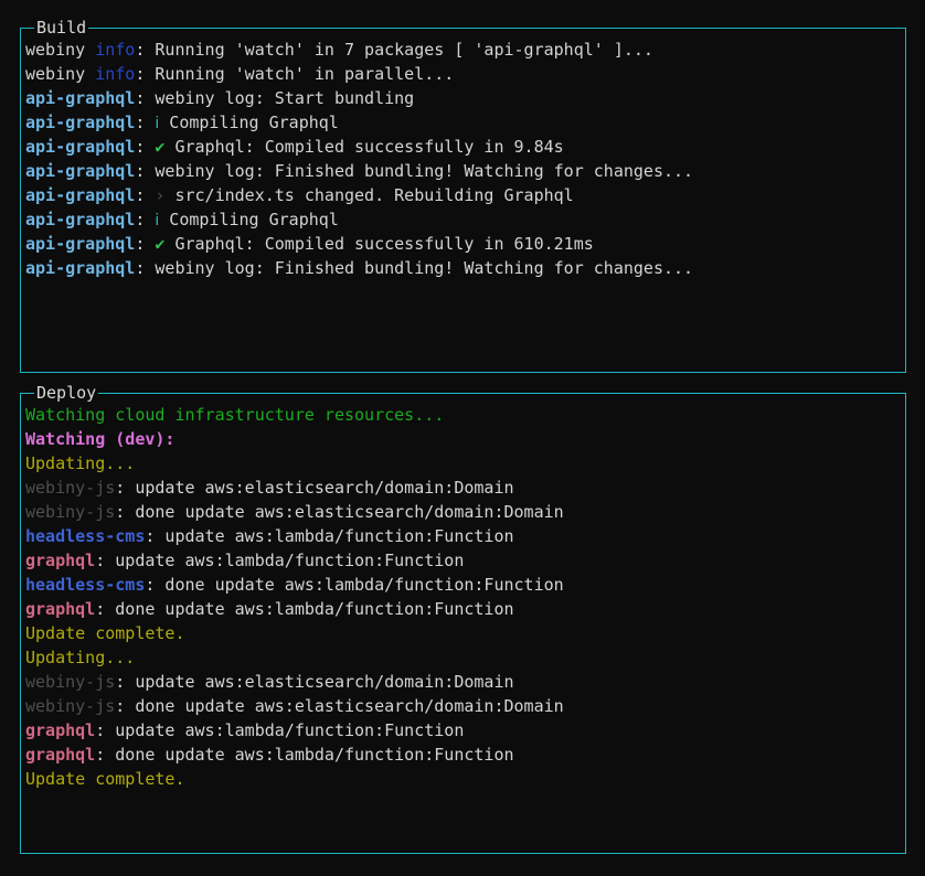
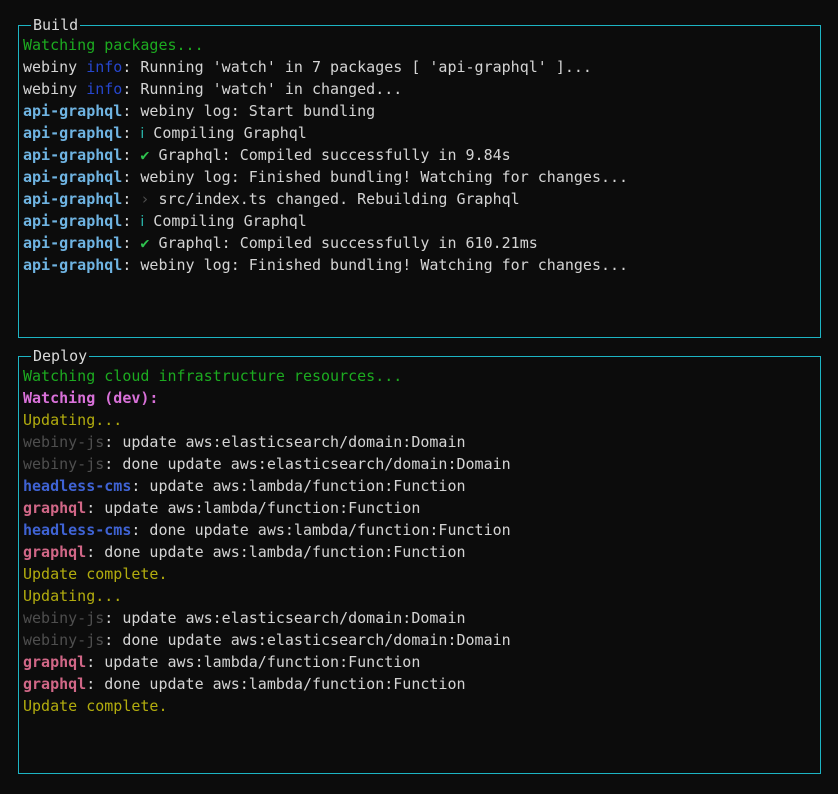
  Build
+ Watching packages...
  webiny info: Running 'watch' in 7 packages [ 'api-graphql' ]...
- webiny info: Running 'watch' in parallel...
+ webiny info: Running 'watch' in changed...
  api-graphql: webiny log: Start bundling
  api-graphql: ℹ Compiling Graphql
  api-graphql: ✔ Graphql: Compiled successfully in 9.84s
  api-graphql: webiny log: Finished bundling! Watching for changes...
  api-graphql: › src/index.ts changed. Rebuilding Graphql
  api-graphql: ℹ Compiling Graphql
  api-graphql: ✔ Graphql: Compiled successfully in 610.21ms
  api-graphql: webiny log: Finished bundling! Watching for changes...
  Deploy
  Watching cloud infrastructure resources...
  Watching (dev):
  Updating...
  webiny-js: update aws:elasticsearch/domain:Domain
  webiny-js: done update aws:elasticsearch/domain:Domain
  headless-cms: update aws:lambda/function:Function
  graphql: update aws:lambda/function:Function
  headless-cms: done update aws:lambda/function:Function
  graphql: done update aws:lambda/function:Function
  Update complete.
  Updating...
  webiny-js: update aws:elasticsearch/domain:Domain
  webiny-js: done update aws:elasticsearch/domain:Domain
  graphql: update aws:lambda/function:Function
  graphql: done update aws:lambda/function:Function
  Update complete.
